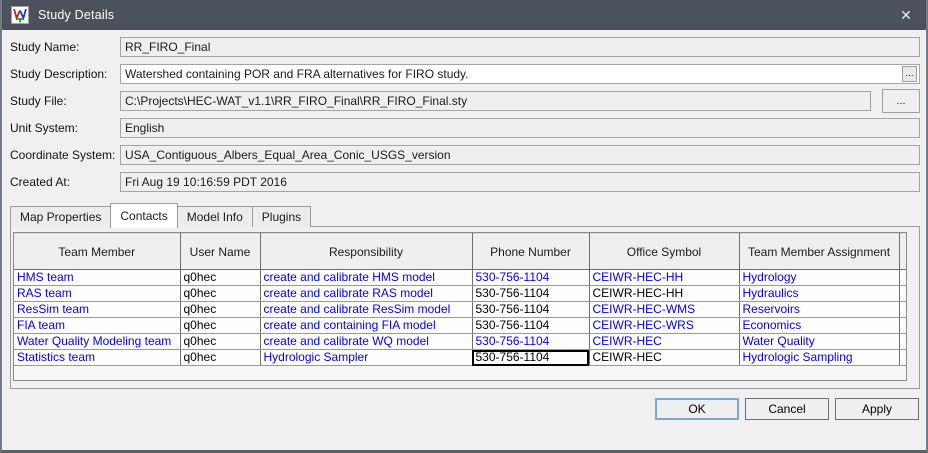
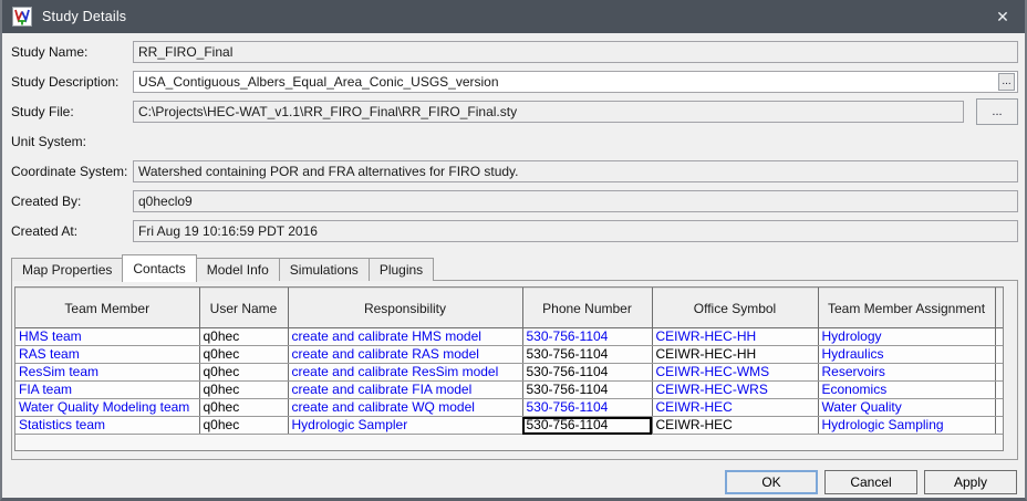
  Study Details
  ✕
  Study Name:
  RR_FIRO_Final
  Study Description:
- Watershed containing POR and FRA alternatives for FIRO study.
+ USA_Contiguous_Albers_Equal_Area_Conic_USGS_version
  ...
  Study File:
  C:\Projects\HEC-WAT_v1.1\RR_FIRO_Final\RR_FIRO_Final.sty
  ...
  Unit System:
- English
  Coordinate System:
- USA_Contiguous_Albers_Equal_Area_Conic_USGS_version
+ Watershed containing POR and FRA alternatives for FIRO study.
+ Created By:
+ q0heclo9
  Created At:
  Fri Aug 19 10:16:59 PDT 2016
  Map Properties
  Contacts
  Model Info
+ Simulations
  Plugins
  Team Member	User Name	Responsibility	Phone Number	Office Symbol	Team Member Assignment
  HMS team	q0hec	create and calibrate HMS model	530-756-1104	CEIWR-HEC-HH	Hydrology
  RAS team	q0hec	create and calibrate RAS model	530-756-1104	CEIWR-HEC-HH	Hydraulics
  ResSim team	q0hec	create and calibrate ResSim model	530-756-1104	CEIWR-HEC-WMS	Reservoirs
- FIA team	q0hec	create and containing FIA model	530-756-1104	CEIWR-HEC-WRS	Economics
+ FIA team	q0hec	create and calibrate FIA model	530-756-1104	CEIWR-HEC-WRS	Economics
  Water Quality Modeling team	q0hec	create and calibrate WQ model	530-756-1104	CEIWR-HEC	Water Quality
  Statistics team	q0hec	Hydrologic Sampler	530-756-1104	CEIWR-HEC	Hydrologic Sampling
  OK
  Cancel
  Apply
